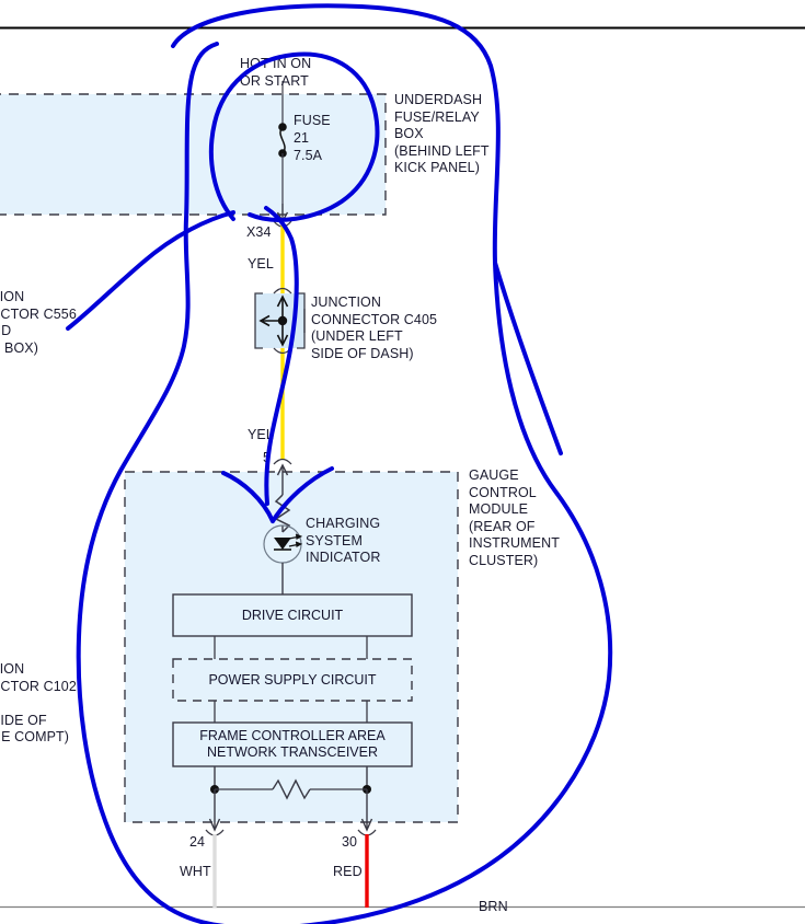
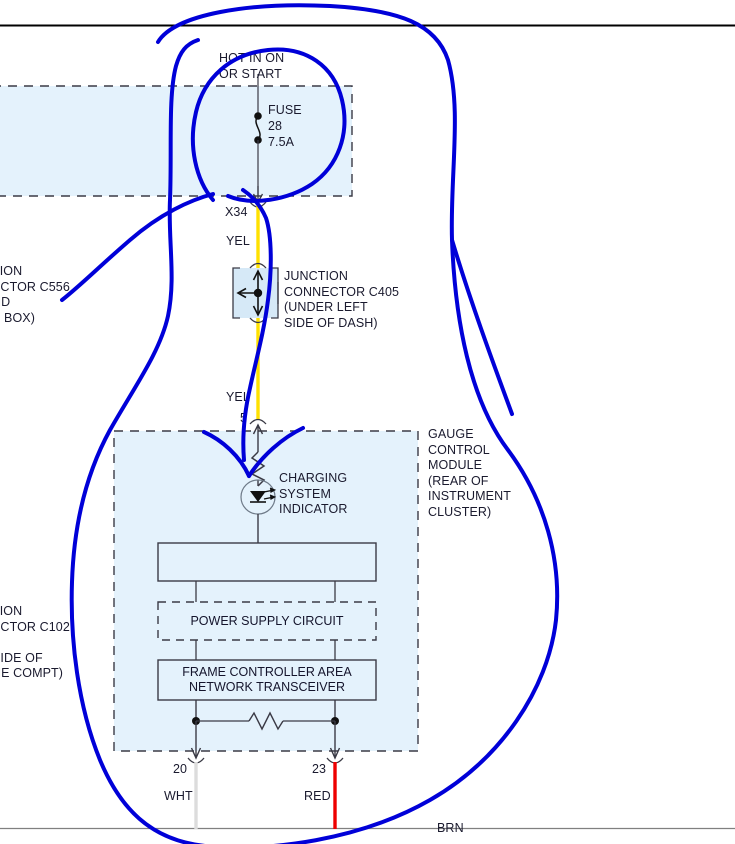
  HO IN ON
  OR START
  FUSE
- 21
+ 28
  7.5A
- UNDERDASH
- FUSE/RELAY
- BOX
- (BEHIND LEFT
- KICK PANEL)
  X34
  YEL
  JUNCTION
  CONNECTOR C405
  (UNDER LEFT
  SIDE OF DASH)
  ION
  CTOR C556
  BOX)
  ION
  CTOR C102
  IDE OF
  E COMPT)
  GAUGE
  CONTROL
  MODULE
  (REAR OF
  INSTRUMENT
  CLUSTER)
  CHARGING
  SYSTEM
  INDICATOR
- DRIVE CIRCUIT
  POWER SUPPLY CIRCUIT
  FRAME CONTROLLER AREA
  NETWORK TRANSCEIVER
- 24
+ 20
  WHT
- 30
+ 23
  RED
  BRN
